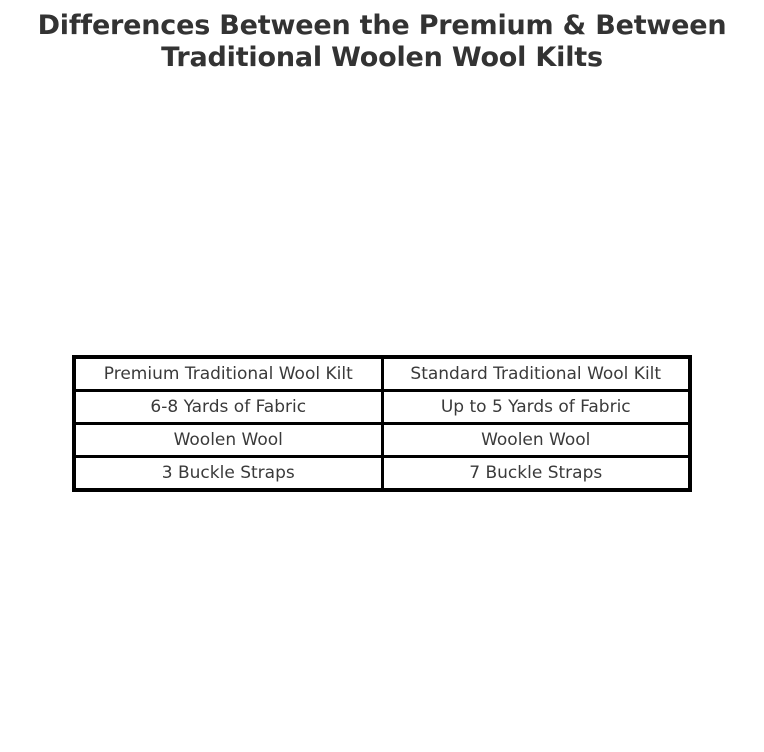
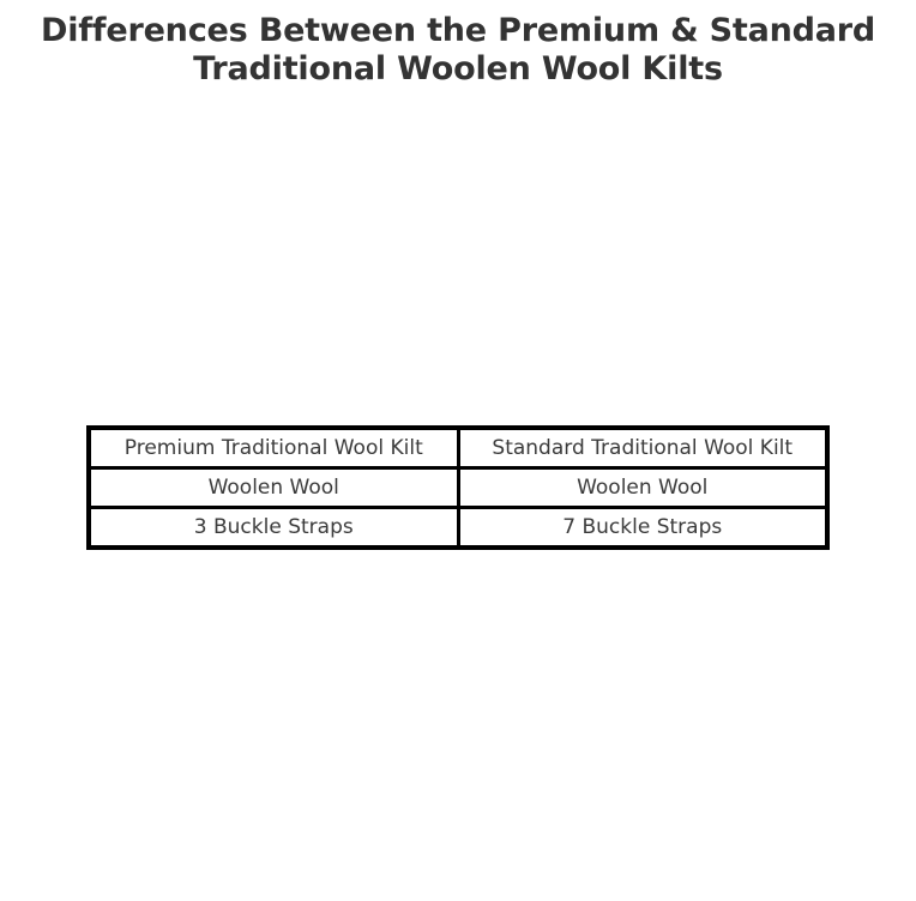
- Differences Between the Premium & Between Traditional Woolen Wool Kilts
+ Differences Between the Premium & Standard Traditional Woolen Wool Kilts
  Premium Traditional Wool Kilt	Standard Traditional Wool Kilt
- 6-8 Yards of Fabric	Up to 5 Yards of Fabric
  Woolen Wool	Woolen Wool
  3 Buckle Straps	7 Buckle Straps
